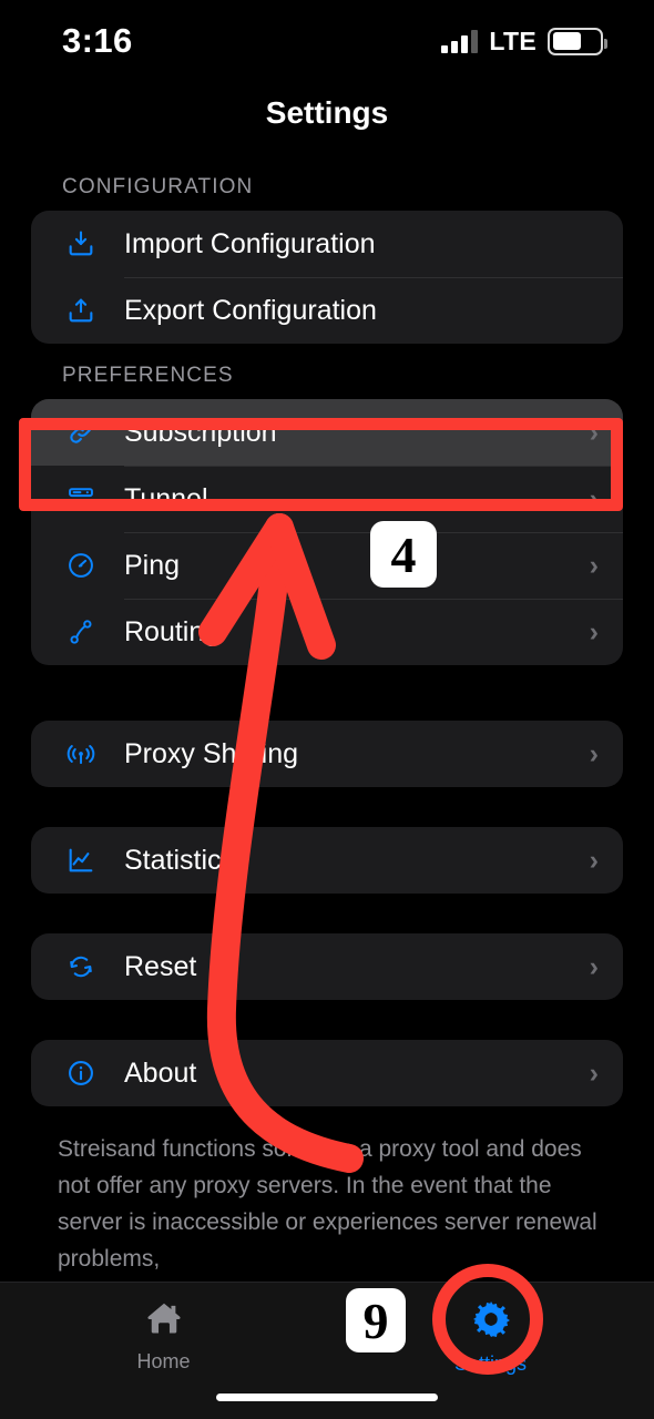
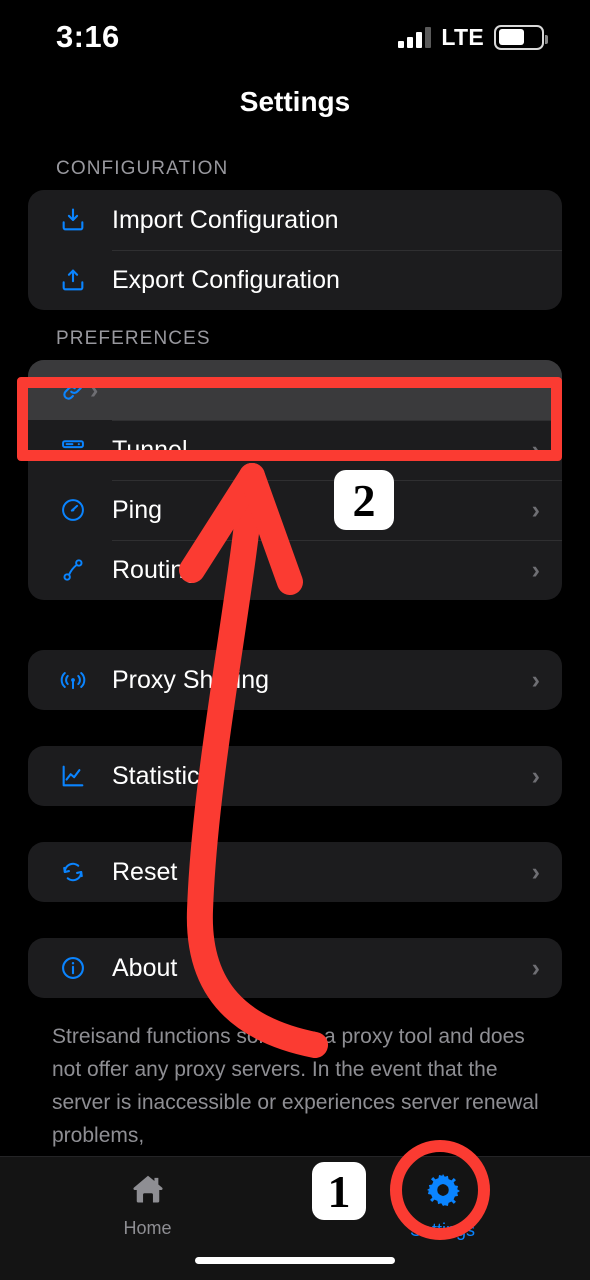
  3:16
  LTE
  Settings
  CONFIGURATION
  Import Configuration
  Export Configuration
  PREFERENCES
- Subscription
  ›
  Tunnel
  ›
  Ping
  ›
  Routin
  ›
  Proxy Shing
  ›
  Statistic
  ›
  Reset
  ›
  About
  ›
  Streisand functions s a proxy tool and does not offer any proxy servers. In the event that the server is inaccessible or experiences server renewal problems,
  Home
  Settings
- 4
+ 2
- 9
+ 1
